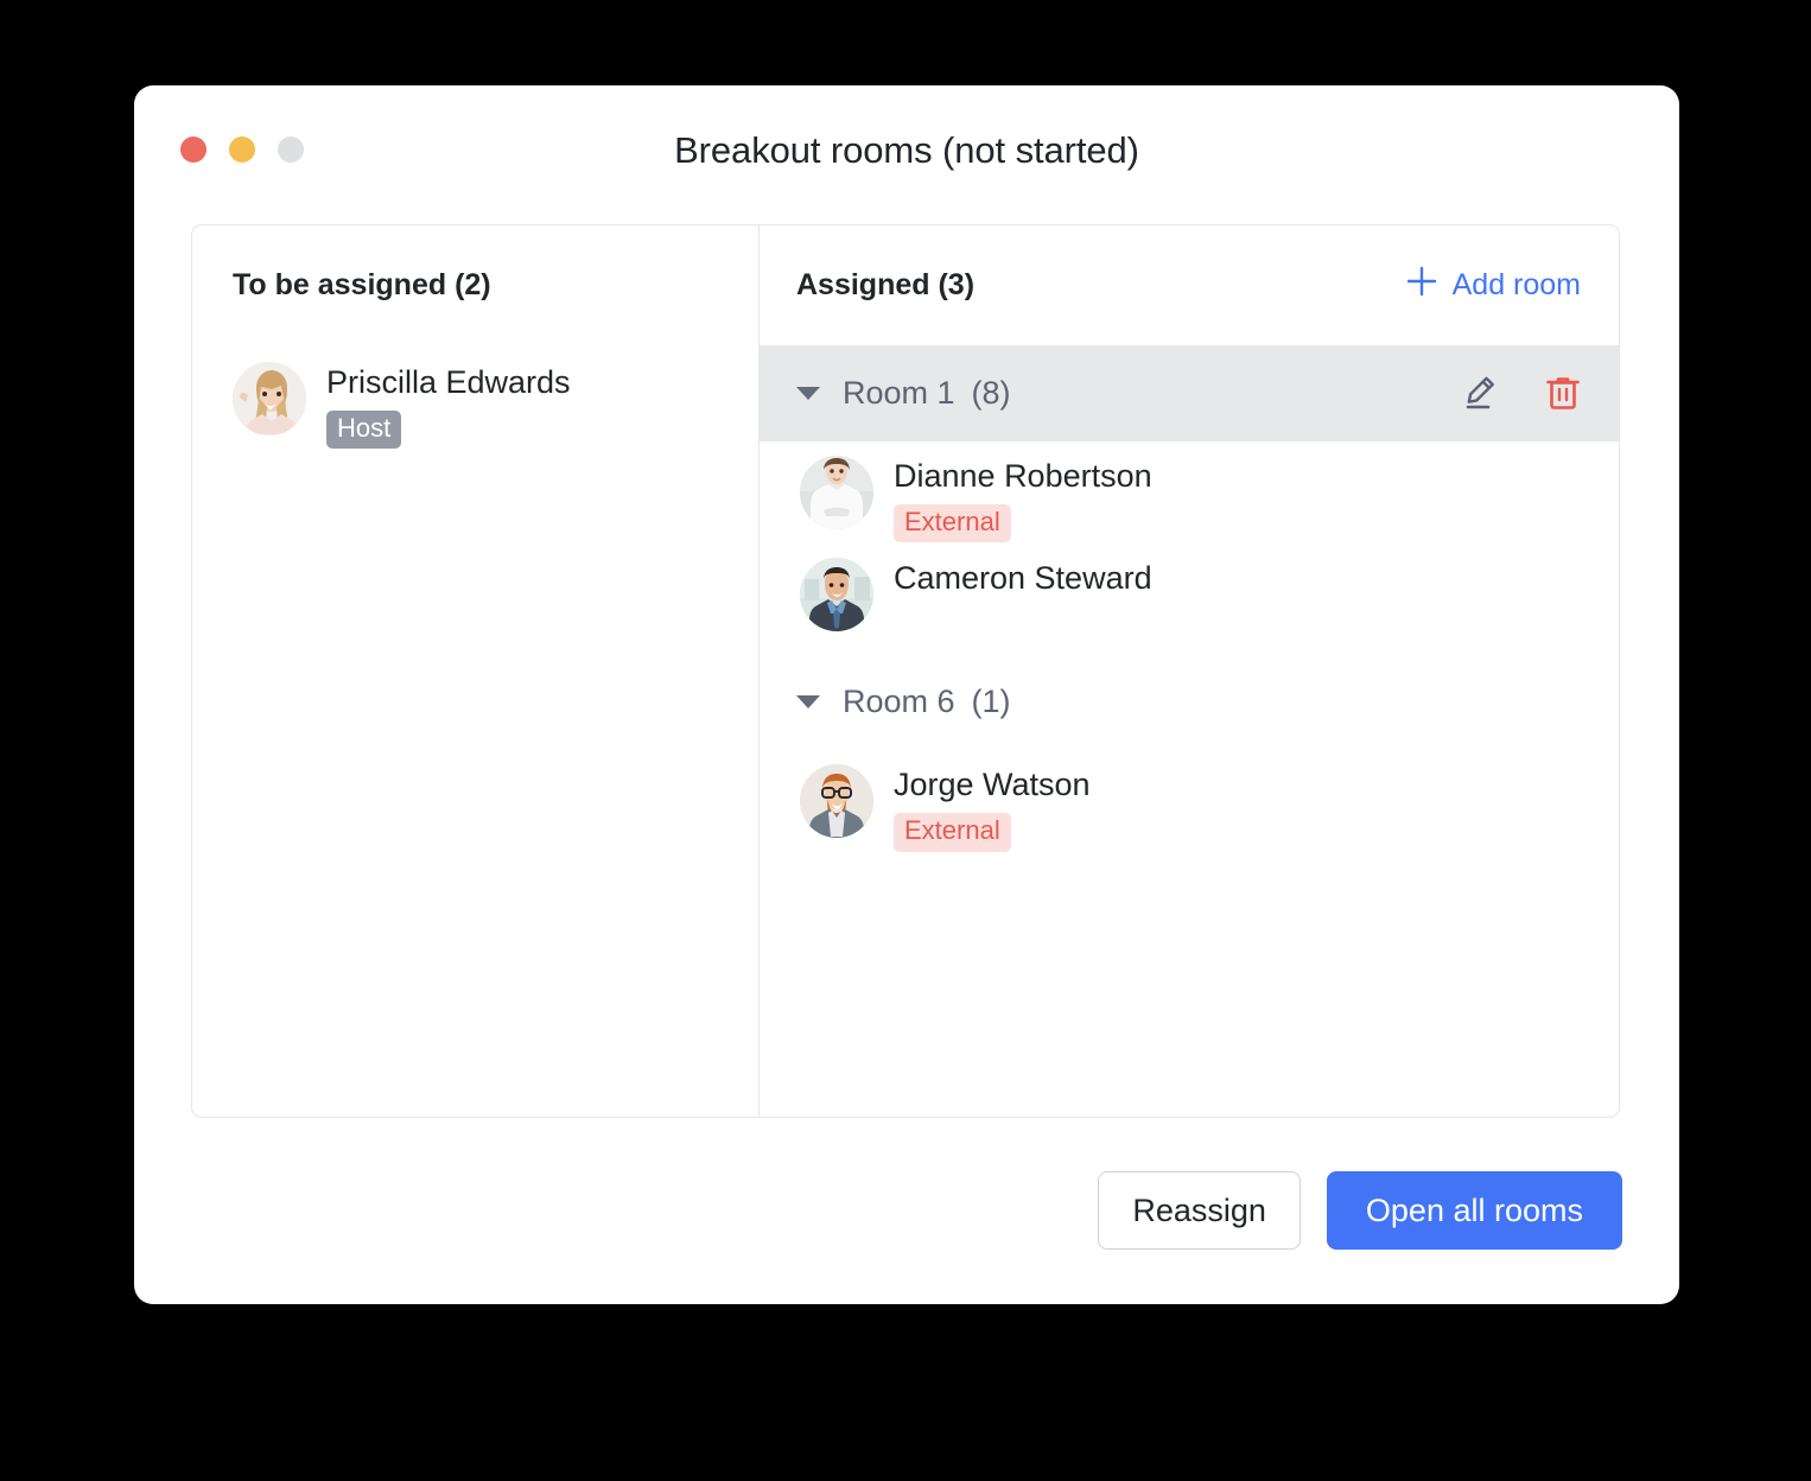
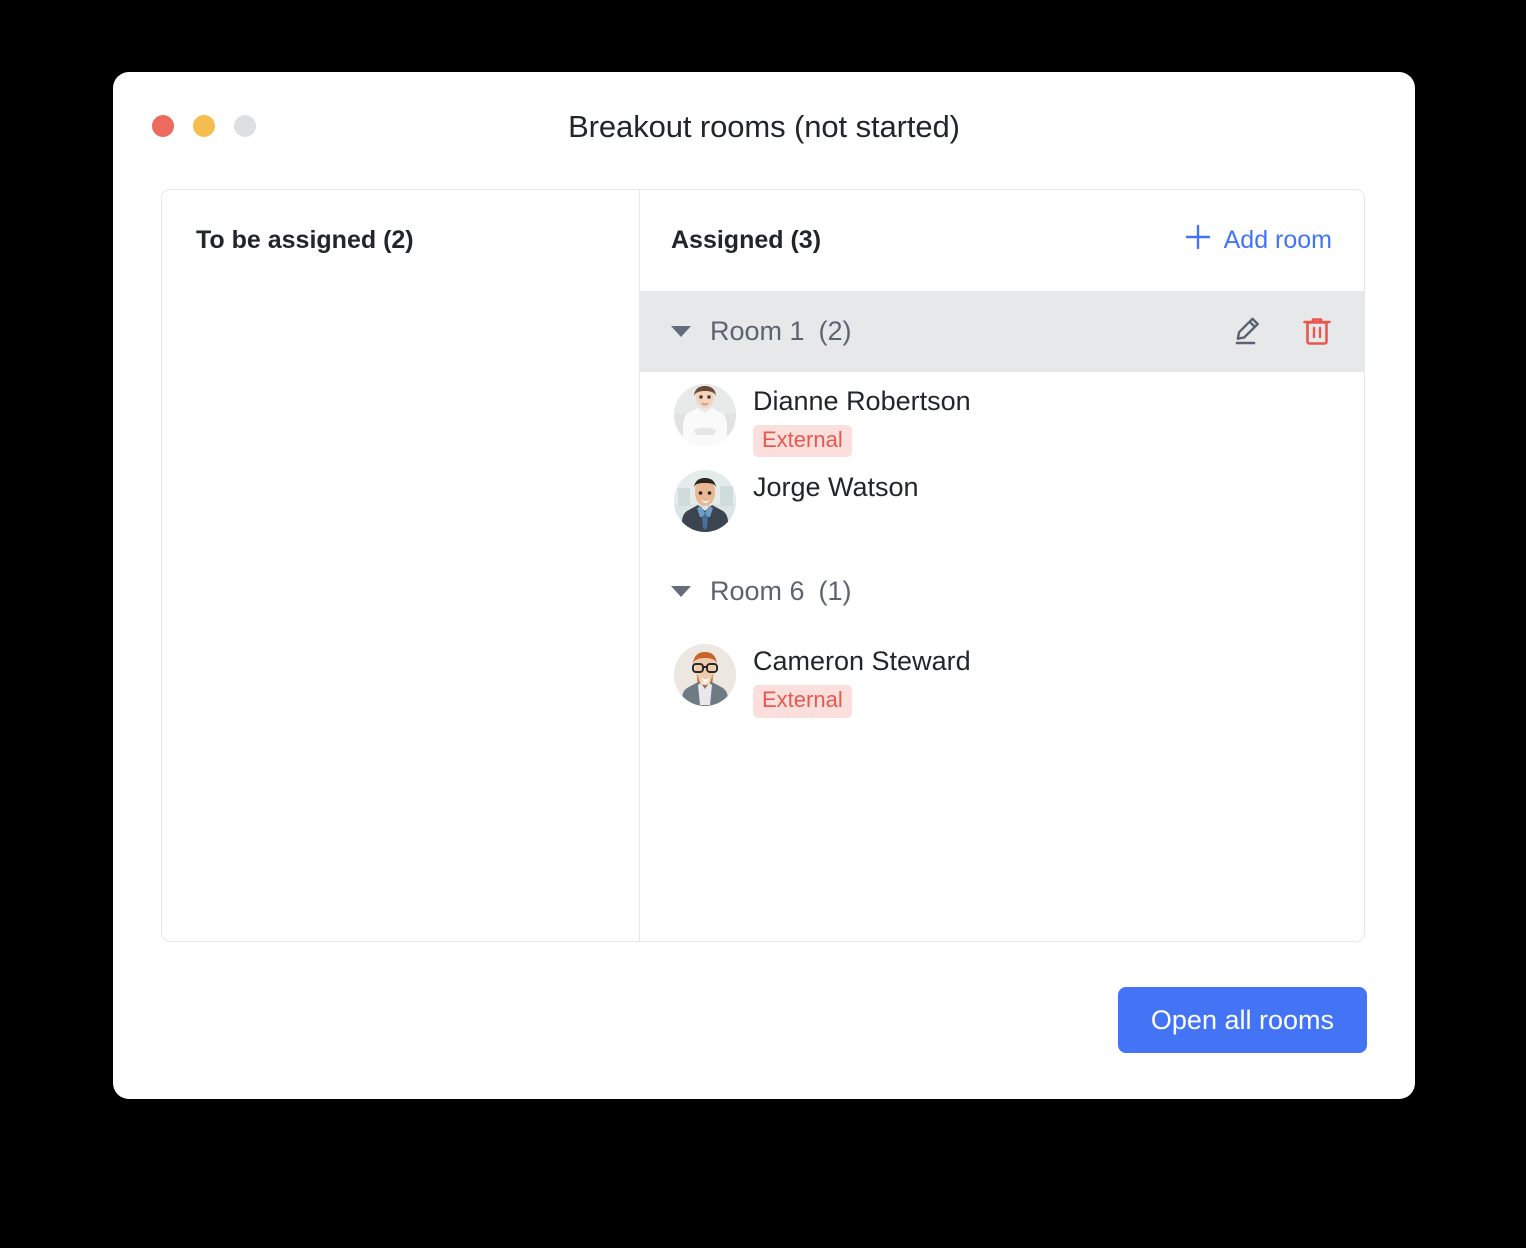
  Breakout rooms (not started)
  To be assigned (2)
- Priscilla Edwards
- Host
  Assigned (3)
  Add room
  Room 1
- (8)
+ (2)
  Dianne Robertson
  External
- Cameron Steward
+ Jorge Watson
  Room 6
  (1)
- Jorge Watson
+ Cameron Steward
  External
- Reassign
  Open all rooms
